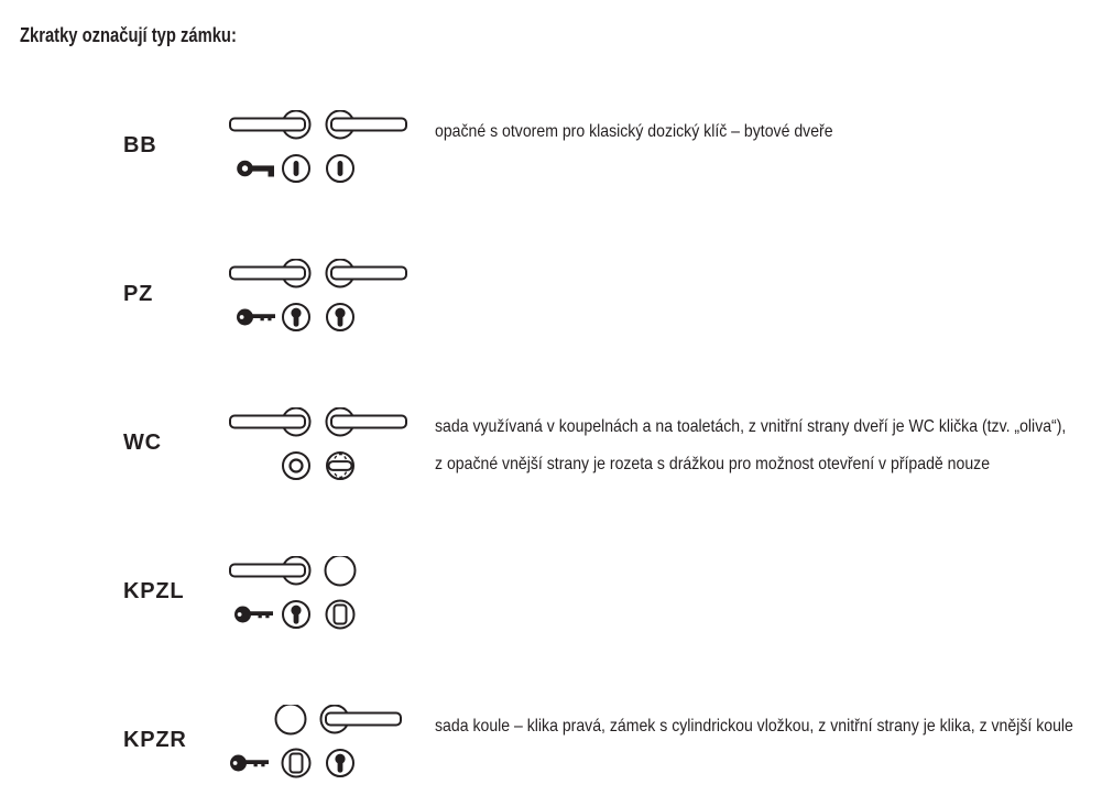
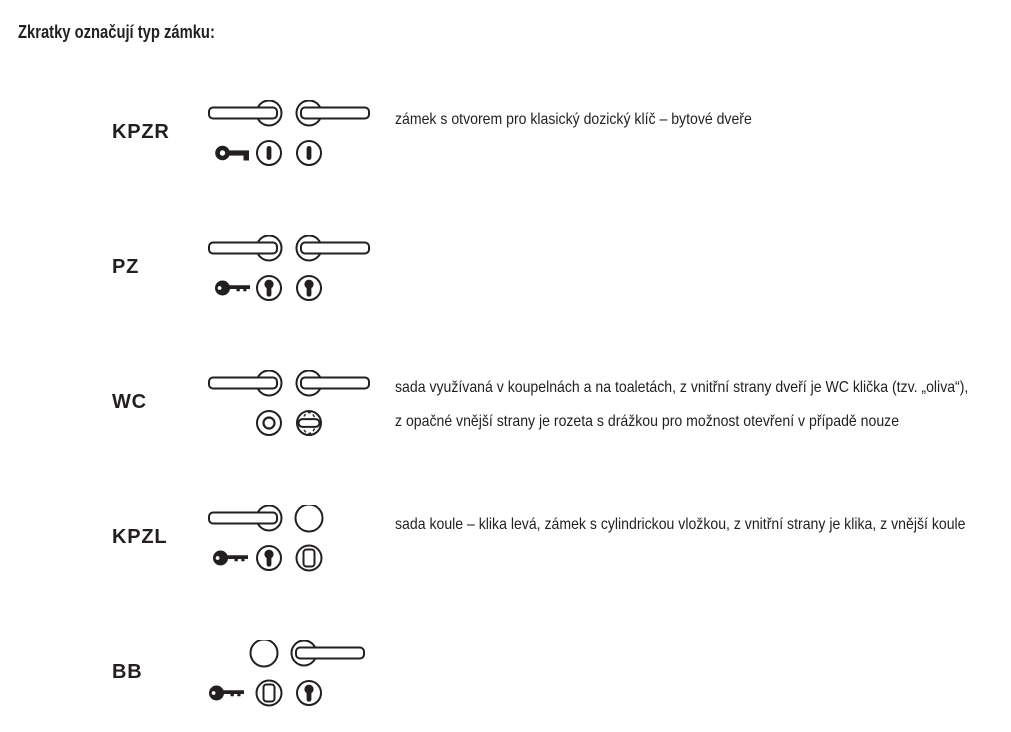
  Zkratky označují typ zámku:
- BB
+ KPZR
- opačné s otvorem pro klasický dozický klíč – bytové dveře
+ zámek s otvorem pro klasický dozický klíč – bytové dveře
  PZ
  WC
  sada využívaná v koupelnách a na toaletách, z vnitřní strany dveří je WC klička (tzv. „oliva“),
  z opačné vnější strany je rozeta s drážkou pro možnost otevření v případě nouze
  KPZL
+ sada koule – klika levá, zámek s cylindrickou vložkou, z vnitřní strany je klika, z vnější koule
- KPZR
+ BB
- sada koule – klika pravá, zámek s cylindrickou vložkou, z vnitřní strany je klika, z vnější koule
